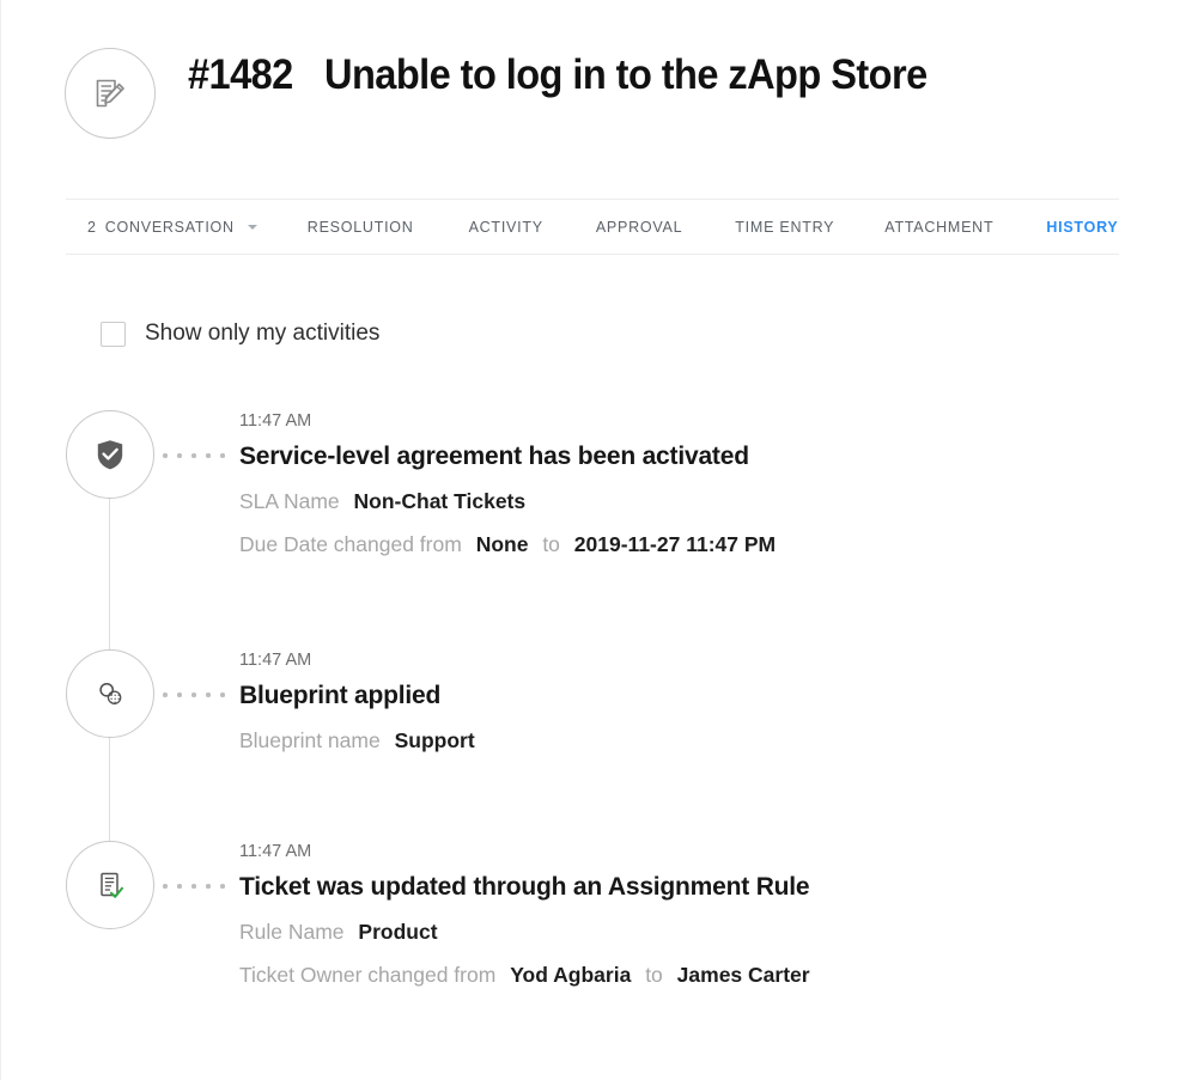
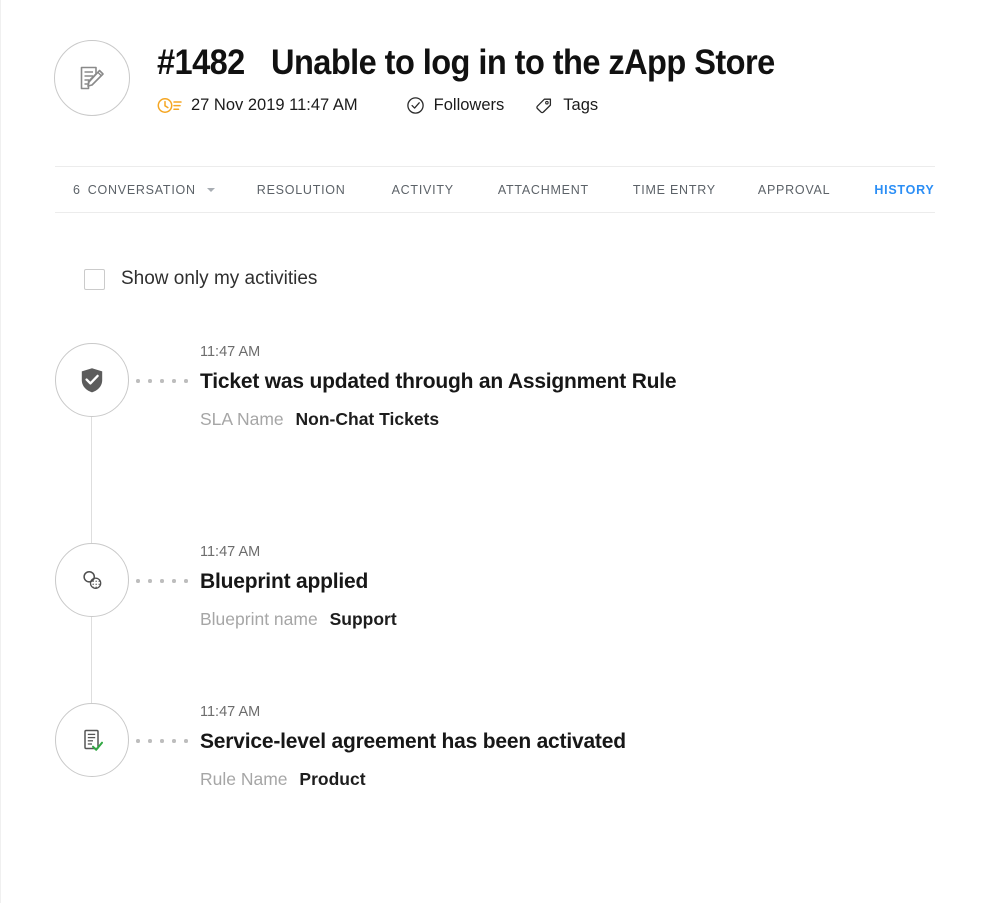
  #1482
  Unable to log in to the zApp Store
+ 27 Nov 2019 11:47 AM
+ Followers
+ Tags
- 2
+ 6
  CONVERSATION
  RESOLUTION
  ACTIVITY
- APPROVAL
+ ATTACHMENT
  TIME ENTRY
- ATTACHMENT
+ APPROVAL
  HISTORY
  Show only my activities
  11:47 AM
- Service-level agreement has been activated
+ Ticket was updated through an Assignment Rule
  SLA Name Non-Chat Tickets
- Due Date changed from None to 2019-11-27 11:47 PM
  11:47 AM
  Blueprint applied
  Blueprint name Support
  11:47 AM
- Ticket was updated through an Assignment Rule
+ Service-level agreement has been activated
  Rule Name Product
- Ticket Owner changed from Yod Agbaria to James Carter
